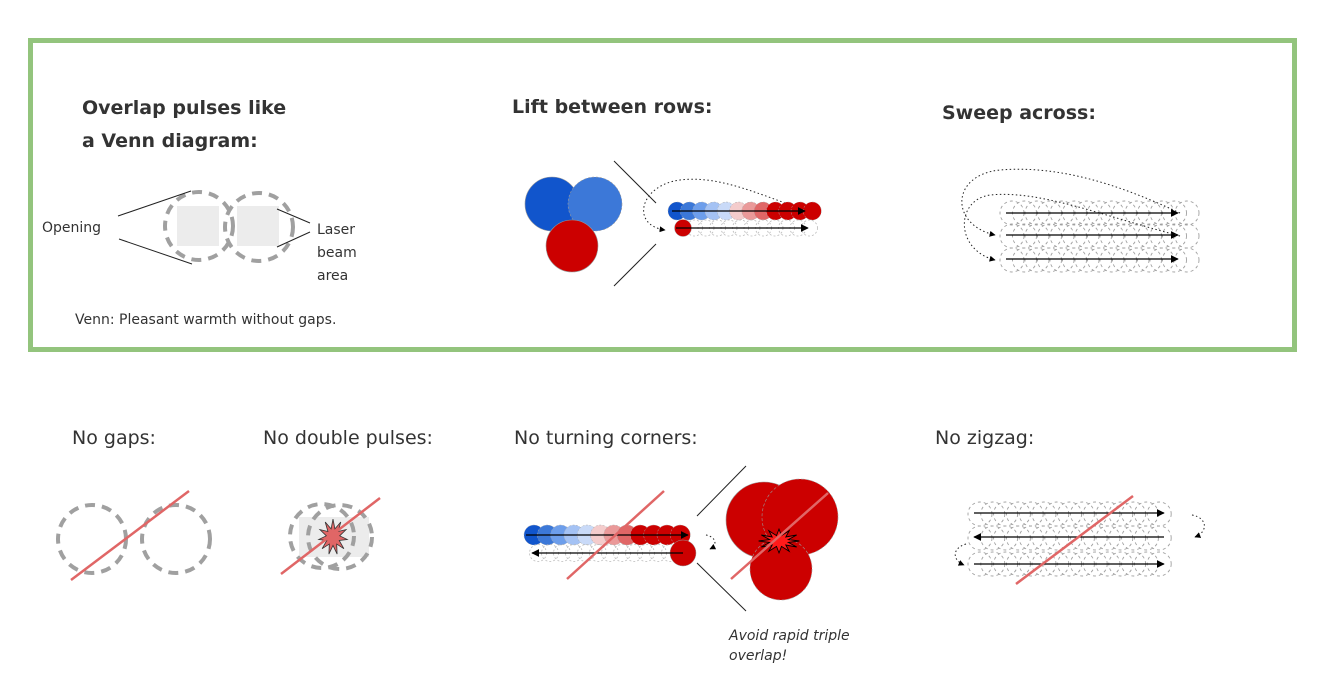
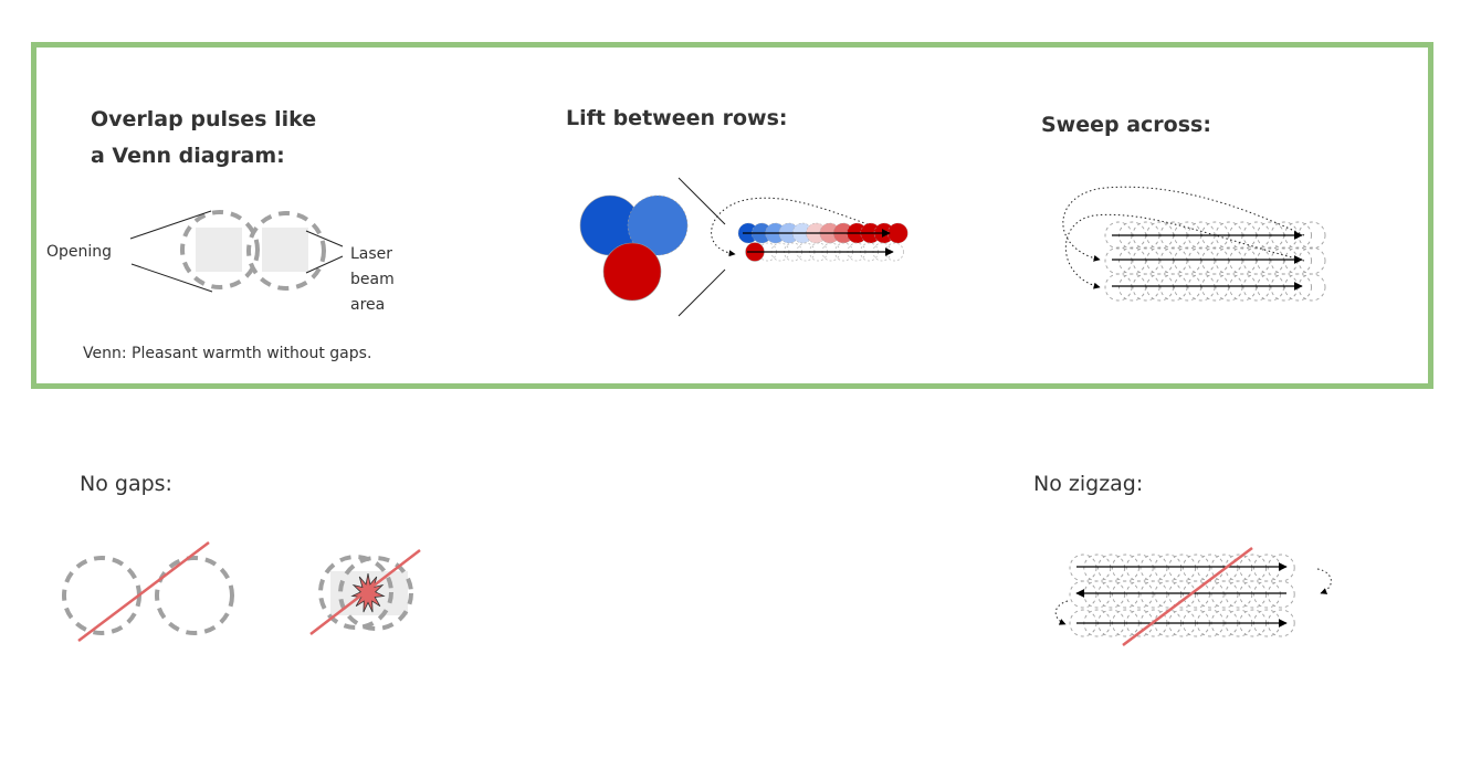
  Overlap pulses like
  a Venn diagram:
  Opening
  Laser
  beam
  area
  Venn: Pleasant warmth without gaps.
  Lift between rows:
  Sweep across:
  No gaps:
- No double pulses:
- No turning corners:
- Avoid rapid triple
- overlap!
  No zigzag:
